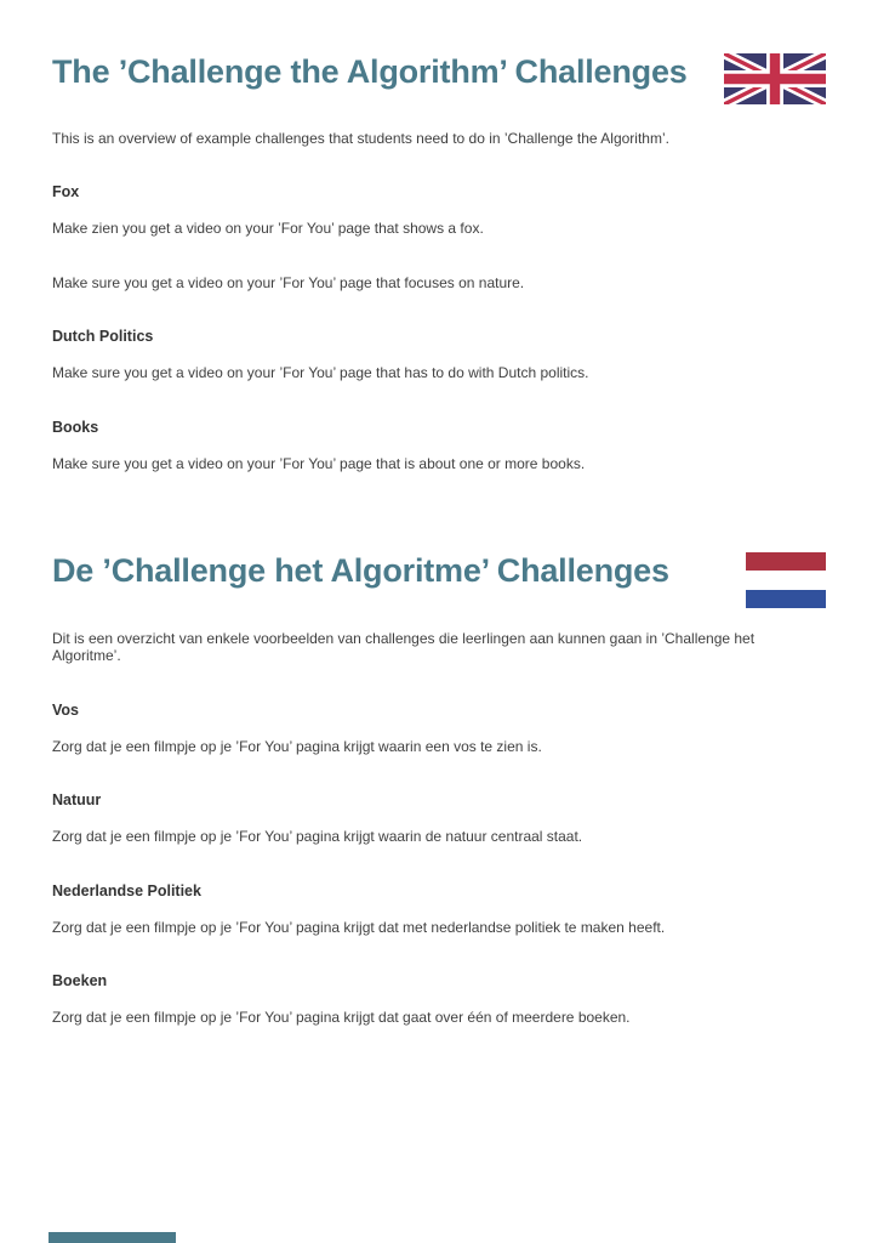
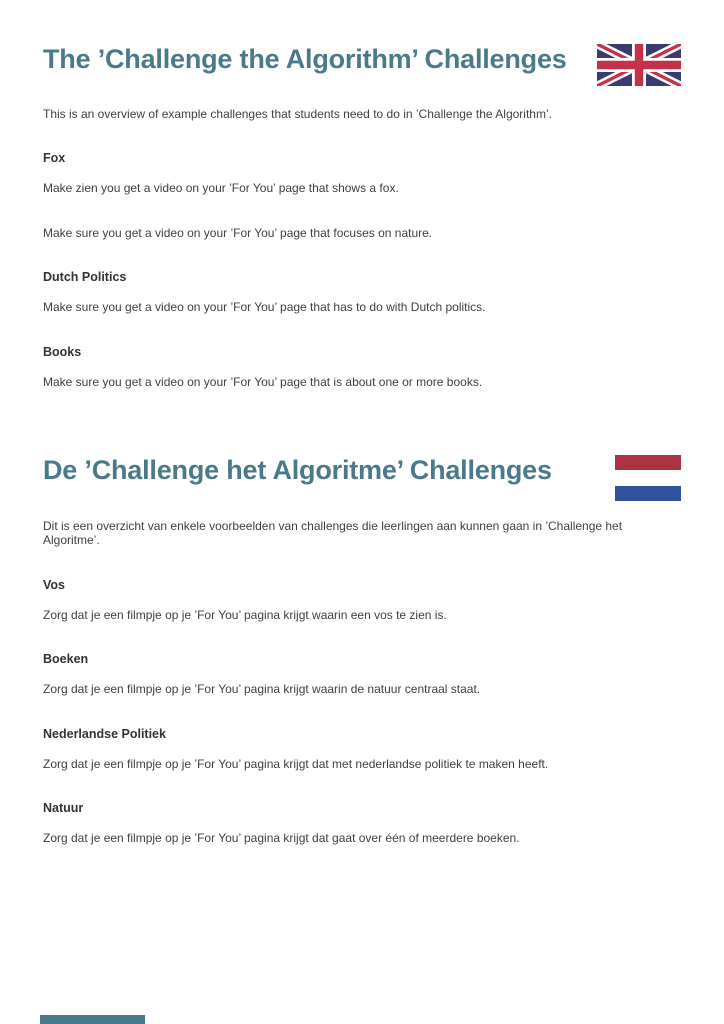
  The ’Challenge the Algorithm’ Challenges
  This is an overview of example challenges that students need to do in ’Challenge the Algorithm’.
  Fox
  Make zien you get a video on your ’For You’ page that shows a fox.
  Make sure you get a video on your ’For You’ page that focuses on nature.
  Dutch Politics
  Make sure you get a video on your ’For You’ page that has to do with Dutch politics.
  Books
  Make sure you get a video on your ’For You’ page that is about one or more books.
  De ’Challenge het Algoritme’ Challenges
  Dit is een overzicht van enkele voorbeelden van challenges die leerlingen aan kunnen gaan in ’Challenge het Algoritme’.
  Vos
  Zorg dat je een filmpje op je ’For You’ pagina krijgt waarin een vos te zien is.
- Natuur
+ Boeken
  Zorg dat je een filmpje op je ’For You’ pagina krijgt waarin de natuur centraal staat.
  Nederlandse Politiek
  Zorg dat je een filmpje op je ’For You’ pagina krijgt dat met nederlandse politiek te maken heeft.
- Boeken
+ Natuur
  Zorg dat je een filmpje op je ’For You’ pagina krijgt dat gaat over één of meerdere boeken.
